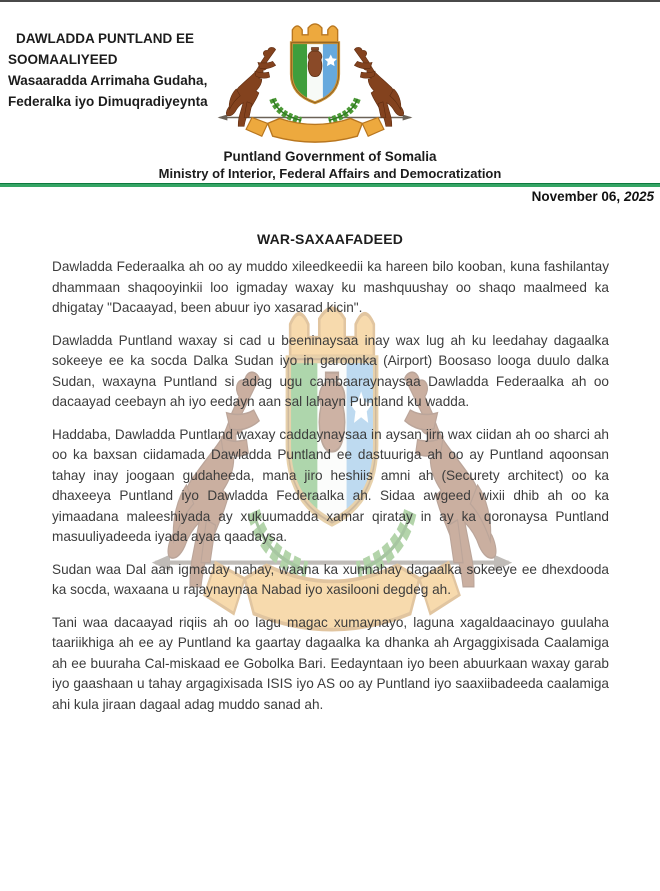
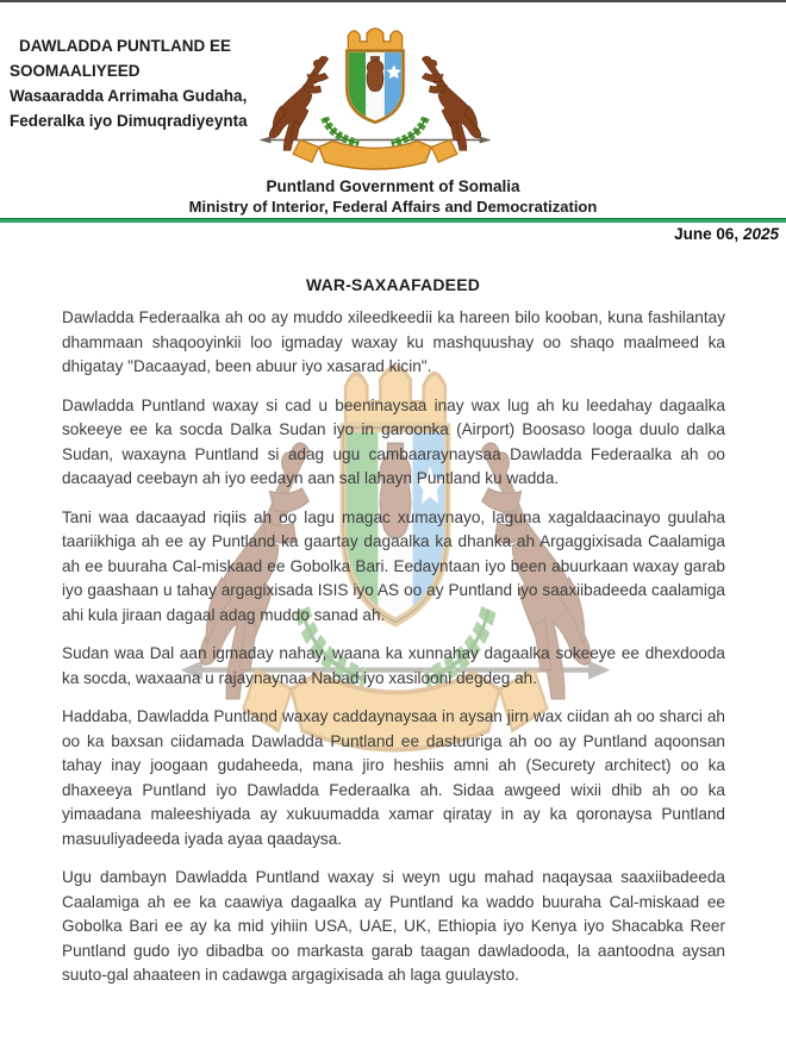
  DAWLADDA PUNTLAND EE
  SOOMAALIYEED
  Wasaaradda Arrimaha Gudaha,
  Federalka iyo Dimuqradiyeynta
  Puntland Government of Somalia
  Ministry of Interior, Federal Affairs and Democratization
- November 06, 2025
+ June 06, 2025
  WAR-SAXAAFADEED
  Dawladda Federaalka ah oo ay muddo xileedkeedii ka hareen bilo kooban, kuna fashilantay dhammaan shaqooyinkii loo igmaday waxay ku mashquushay oo shaqo maalmeed ka dhigatay "Dacaayad, been abuur iyo xasarad kicin".
  Dawladda Puntland waxay si cad u beeninaysaa inay wax lug ah ku leedahay dagaalka sokeeye ee ka socda Dalka Sudan iyo in garoonka (Airport) Boosaso looga duulo dalka Sudan, waxayna Puntland si adag ugu cambaaraynaysaa Dawladda Federaalka ah oo dacaayad ceebayn ah iyo eedayn aan sal lahayn Puntland ku wadda.
- Haddaba, Dawladda Puntland waxay caddaynaysaa in aysan jirn wax ciidan ah oo sharci ah oo ka baxsan ciidamada Dawladda Puntland ee dastuuriga ah oo ay Puntland aqoonsan tahay inay joogaan gudaheeda, mana jiro heshiis amni ah (Securety architect) oo ka dhaxeeya Puntland iyo Dawladda Federaalka ah. Sidaa awgeed wixii dhib ah oo ka yimaadana maleeshiyada ay xukuumadda xamar qiratay in ay ka qoronaysa Puntland masuuliyadeeda iyada ayaa qaadaysa.
+ Tani waa dacaayad riqiis ah oo lagu magac xumaynayo, laguna xagaldaacinayo guulaha taariikhiga ah ee ay Puntland ka gaartay dagaalka ka dhanka ah Argaggixisada Caalamiga ah ee buuraha Cal-miskaad ee Gobolka Bari. Eedayntaan iyo been abuurkaan waxay garab iyo gaashaan u tahay argagixisada ISIS iyo AS oo ay Puntland iyo saaxiibadeeda caalamiga ahi kula jiraan dagaal adag muddo sanad ah.
  Sudan waa Dal aan igmaday nahay, waana ka xunnahay dagaalka sokeeye ee dhexdooda ka socda, waxaana u rajaynaynaa Nabad iyo xasilooni degdeg ah.
- Tani waa dacaayad riqiis ah oo lagu magac xumaynayo, laguna xagaldaacinayo guulaha taariikhiga ah ee ay Puntland ka gaartay dagaalka ka dhanka ah Argaggixisada Caalamiga ah ee buuraha Cal-miskaad ee Gobolka Bari. Eedayntaan iyo been abuurkaan waxay garab iyo gaashaan u tahay argagixisada ISIS iyo AS oo ay Puntland iyo saaxiibadeeda caalamiga ahi kula jiraan dagaal adag muddo sanad ah.
+ Haddaba, Dawladda Puntland waxay caddaynaysaa in aysan jirn wax ciidan ah oo sharci ah oo ka baxsan ciidamada Dawladda Puntland ee dastuuriga ah oo ay Puntland aqoonsan tahay inay joogaan gudaheeda, mana jiro heshiis amni ah (Securety architect) oo ka dhaxeeya Puntland iyo Dawladda Federaalka ah. Sidaa awgeed wixii dhib ah oo ka yimaadana maleeshiyada ay xukuumadda xamar qiratay in ay ka qoronaysa Puntland masuuliyadeeda iyada ayaa qaadaysa.
+ Ugu dambayn Dawladda Puntland waxay si weyn ugu mahad naqaysaa saaxiibadeeda Caalamiga ah ee ka caawiya dagaalka ay Puntland ka waddo buuraha Cal-miskaad ee Gobolka Bari ee ay ka mid yihiin USA, UAE, UK, Ethiopia iyo Kenya iyo Shacabka Reer Puntland gudo iyo dibadba oo markasta garab taagan dawladooda, la aantoodna aysan suuto-gal ahaateen in cadawga argagixisada ah laga guulaysto.
